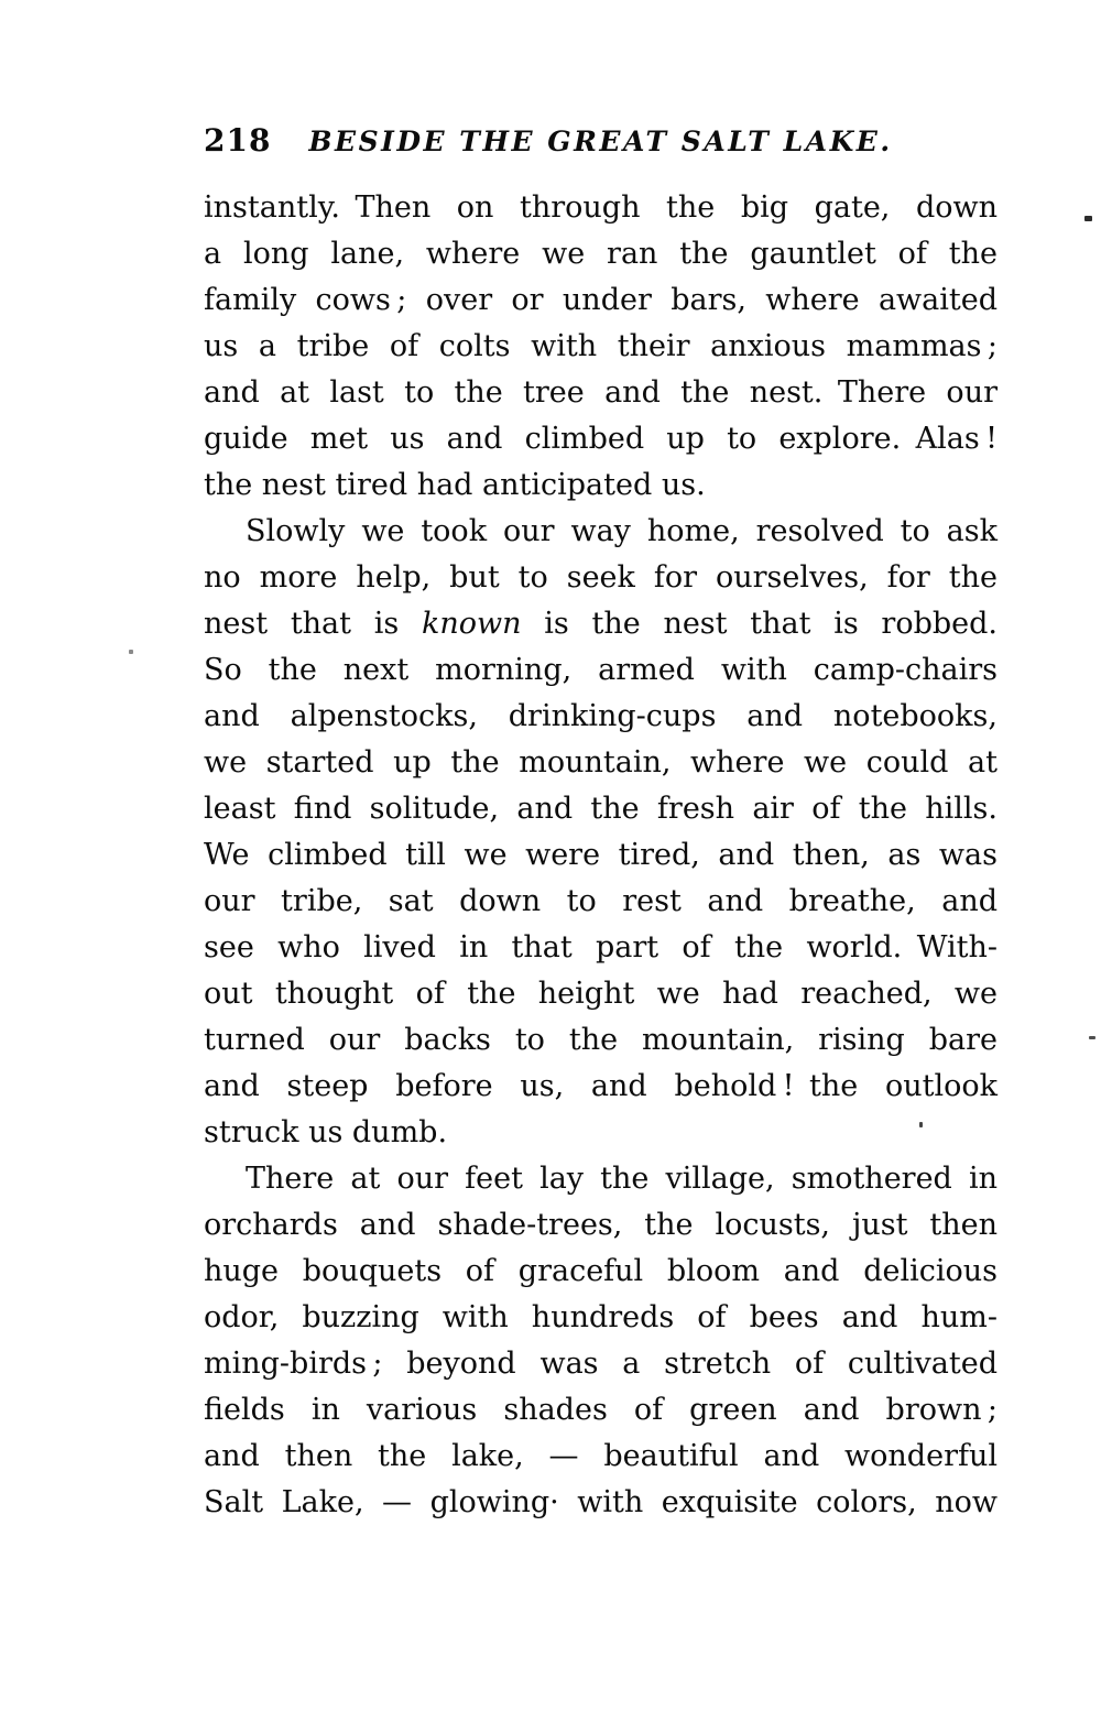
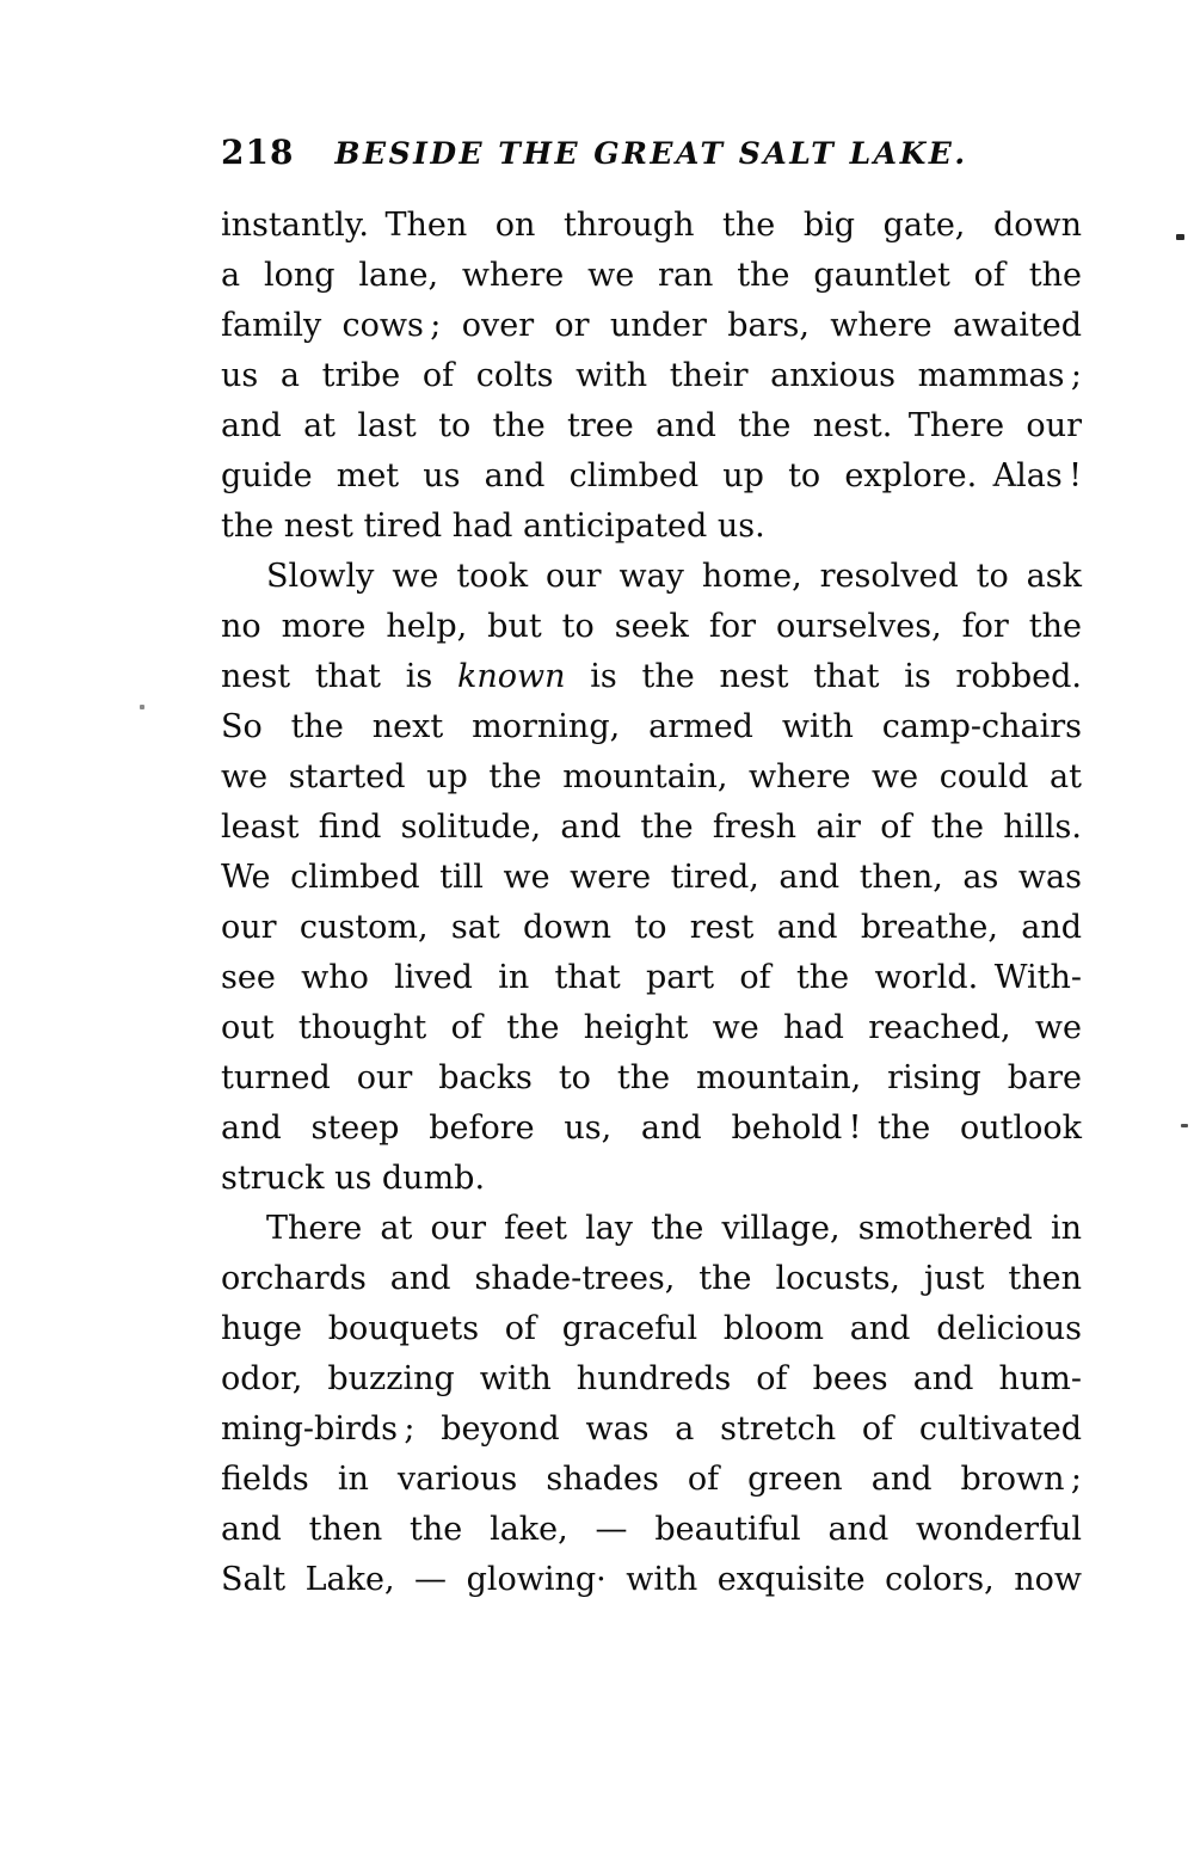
  218
  BESIDE THE GREAT SALT LAKE.
  instantly. Then on through the big gate, down
  a long lane, where we ran the gauntlet of the
  family cows ; over or under bars, where awaited
  us a tribe of colts with their anxious mammas ;
  and at last to the tree and the nest. There our
  guide met us and climbed up to explore. Alas !
  the nest tired had anticipated us.
  Slowly we took our way home, resolved to ask
  no more help, but to seek for ourselves, for the
  nest that is known is the nest that is robbed.
  So the next morning, armed with camp-chairs
- and alpenstocks, drinking-cups and notebooks,
  we started up the mountain, where we could at
  least find solitude, and the fresh air of the hills.
  We climbed till we were tired, and then, as was
- our tribe, sat down to rest and breathe, and
+ our custom, sat down to rest and breathe, and
  see who lived in that part of the world. With-
  out thought of the height we had reached, we
  turned our backs to the mountain, rising bare
  and steep before us, and behold ! the outlook
  struck us dumb.
  There at our feet lay the village, smothered in
  orchards and shade-trees, the locusts, just then
  huge bouquets of graceful bloom and delicious
  odor, buzzing with hundreds of bees and hum-
  ming-birds ; beyond was a stretch of cultivated
  fields in various shades of green and brown ;
  and then the lake, — beautiful and wonderful
  Salt Lake, — glowing· with exquisite colors, now
